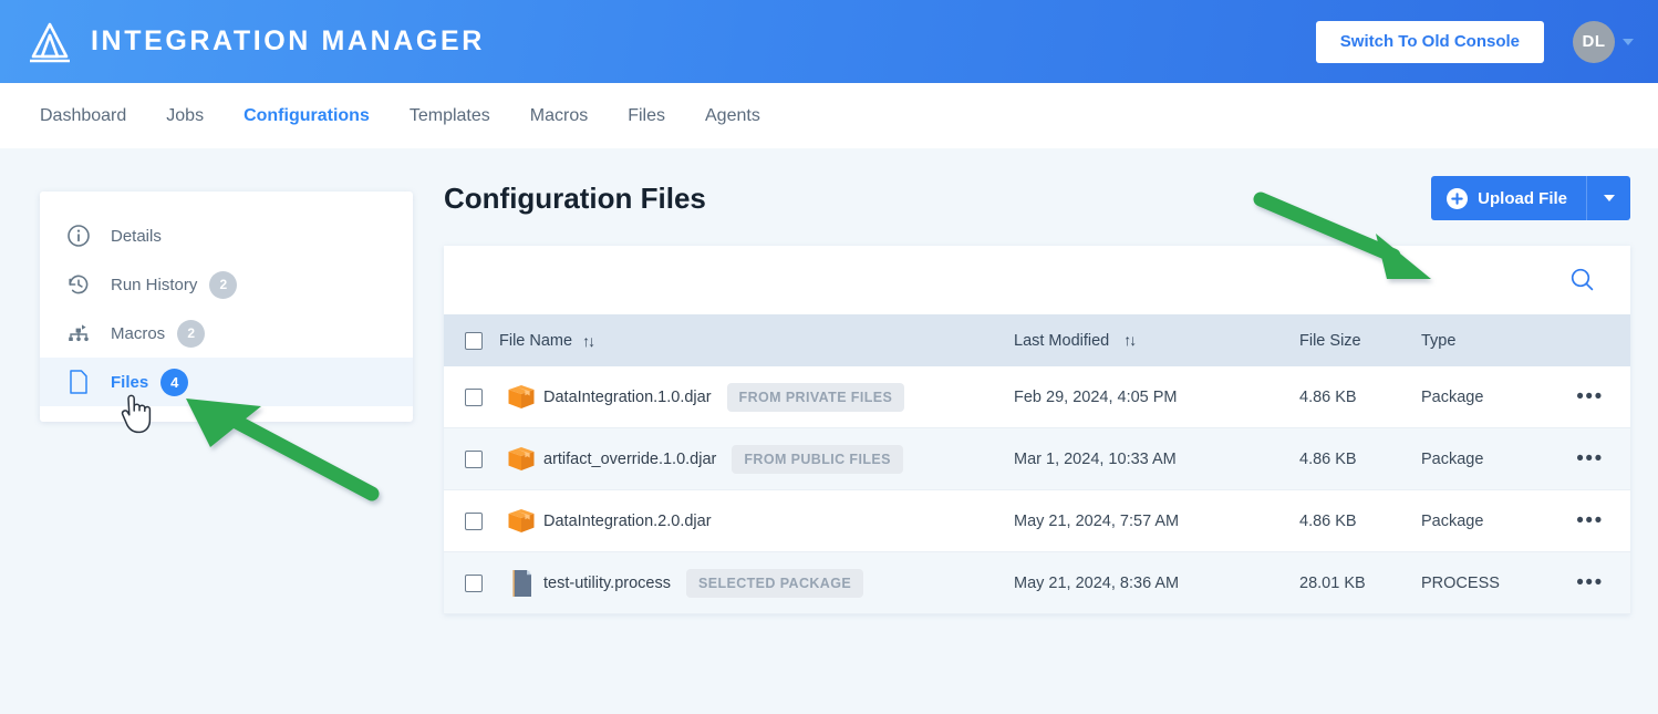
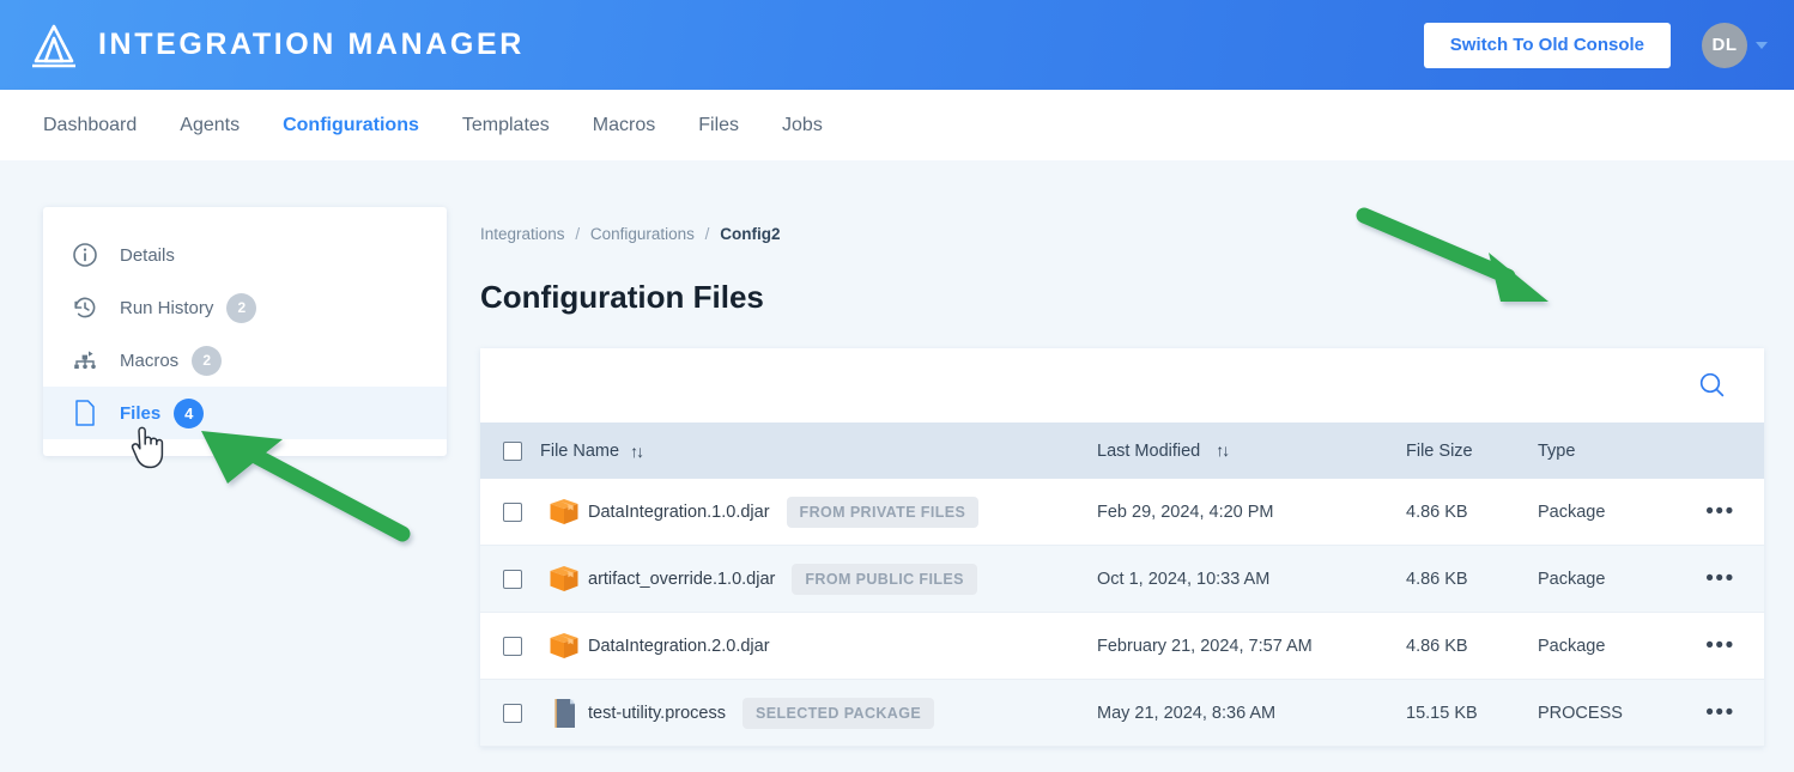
  INTEGRATION MANAGER
  Switch To Old Console
  DL
  Dashboard
- Jobs
+ Agents
  Configurations
  Templates
  Macros
  Files
- Agents
+ Jobs
  Details
  Run History
  2
  Macros
  2
  Files
  4
+ Integrations / Configurations / Config2
  Configuration Files
- Upload File
  File Name
  ↑↓
  Last Modified ↑↓
  File Size
  Type
  DataIntegration.1.0.djar
  FROM PRIVATE FILES
- Feb 29, 2024, 4:05 PM
+ Feb 29, 2024, 4:20 PM
  4.86 KB
  Package
  •••
  artifact_override.1.0.djar
  FROM PUBLIC FILES
- Mar 1, 2024, 10:33 AM
+ Oct 1, 2024, 10:33 AM
  4.86 KB
  Package
  •••
  DataIntegration.2.0.djar
- May 21, 2024, 7:57 AM
+ February 21, 2024, 7:57 AM
  4.86 KB
  Package
  •••
  test-utility.process
  SELECTED PACKAGE
  May 21, 2024, 8:36 AM
- 28.01 KB
+ 15.15 KB
  PROCESS
  •••
